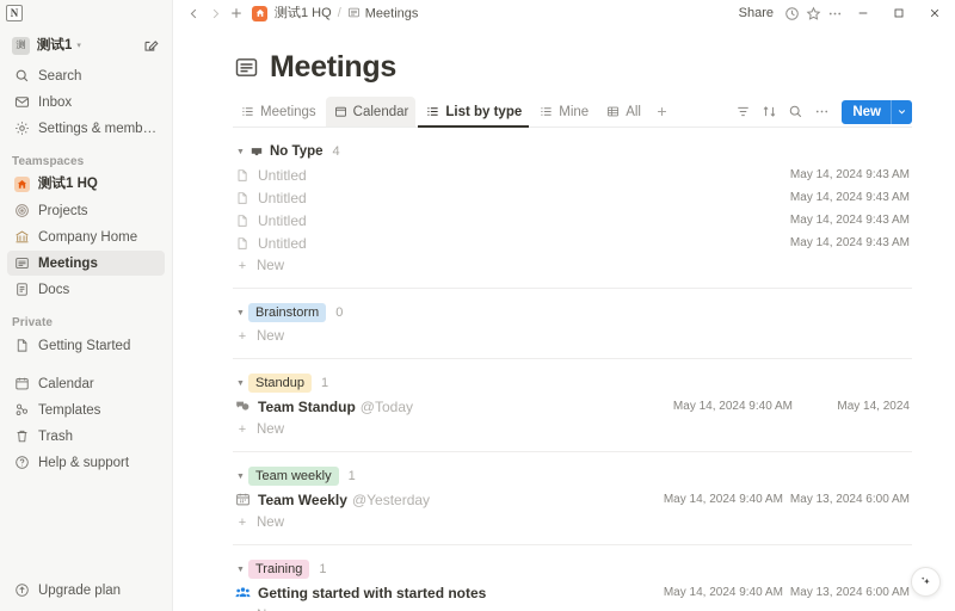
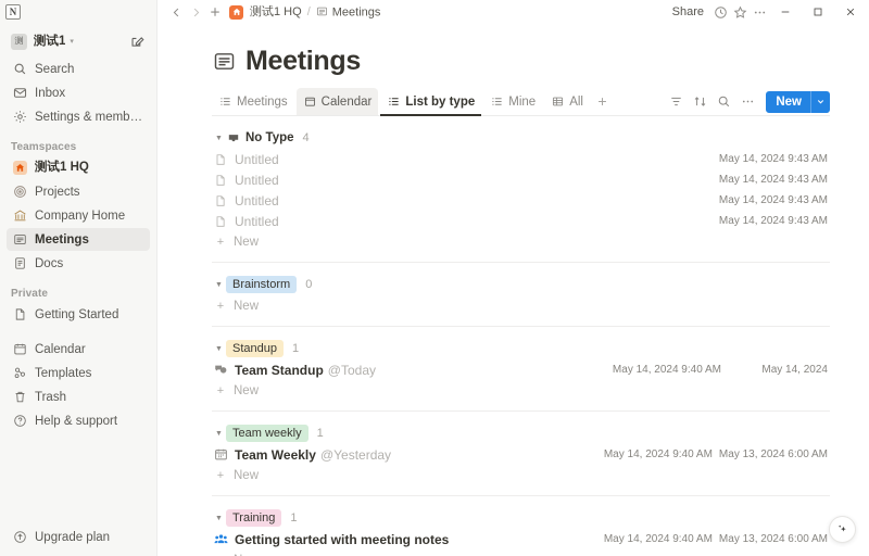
  N
  测
  测试1
  Search
  Inbox
  Settings & members
  Teamspaces
  测试1 HQ
  Projects
  Company Home
  Meetings
  Docs
  Private
  Getting Started
  Calendar
  Templates
  Trash
  Help & support
  Upgrade plan
  测试1 HQ
  /
  Meetings
  Share
  Meetings
  Meetings
  Calendar
  List by type
  Mine
  All
  New
  No Type
  4
  Untitled
  May 14, 2024 9:43 AM
  Untitled
  May 14, 2024 9:43 AM
  Untitled
  May 14, 2024 9:43 AM
  Untitled
  May 14, 2024 9:43 AM
  +
  New
  Brainstorm
  0
  +
  New
  Standup
  1
  Team Standup
  @Today
  May 14, 2024 9:40 AM
  May 14, 2024
  +
  New
  Team weekly
  1
  Team Weekly
  @Yesterday
  May 14, 2024 9:40 AM
  May 13, 2024 6:00 AM
  +
  New
  Training
  1
- Getting started with started notes
+ Getting started with meeting notes
  May 14, 2024 9:40 AM
  May 13, 2024 6:00 AM
